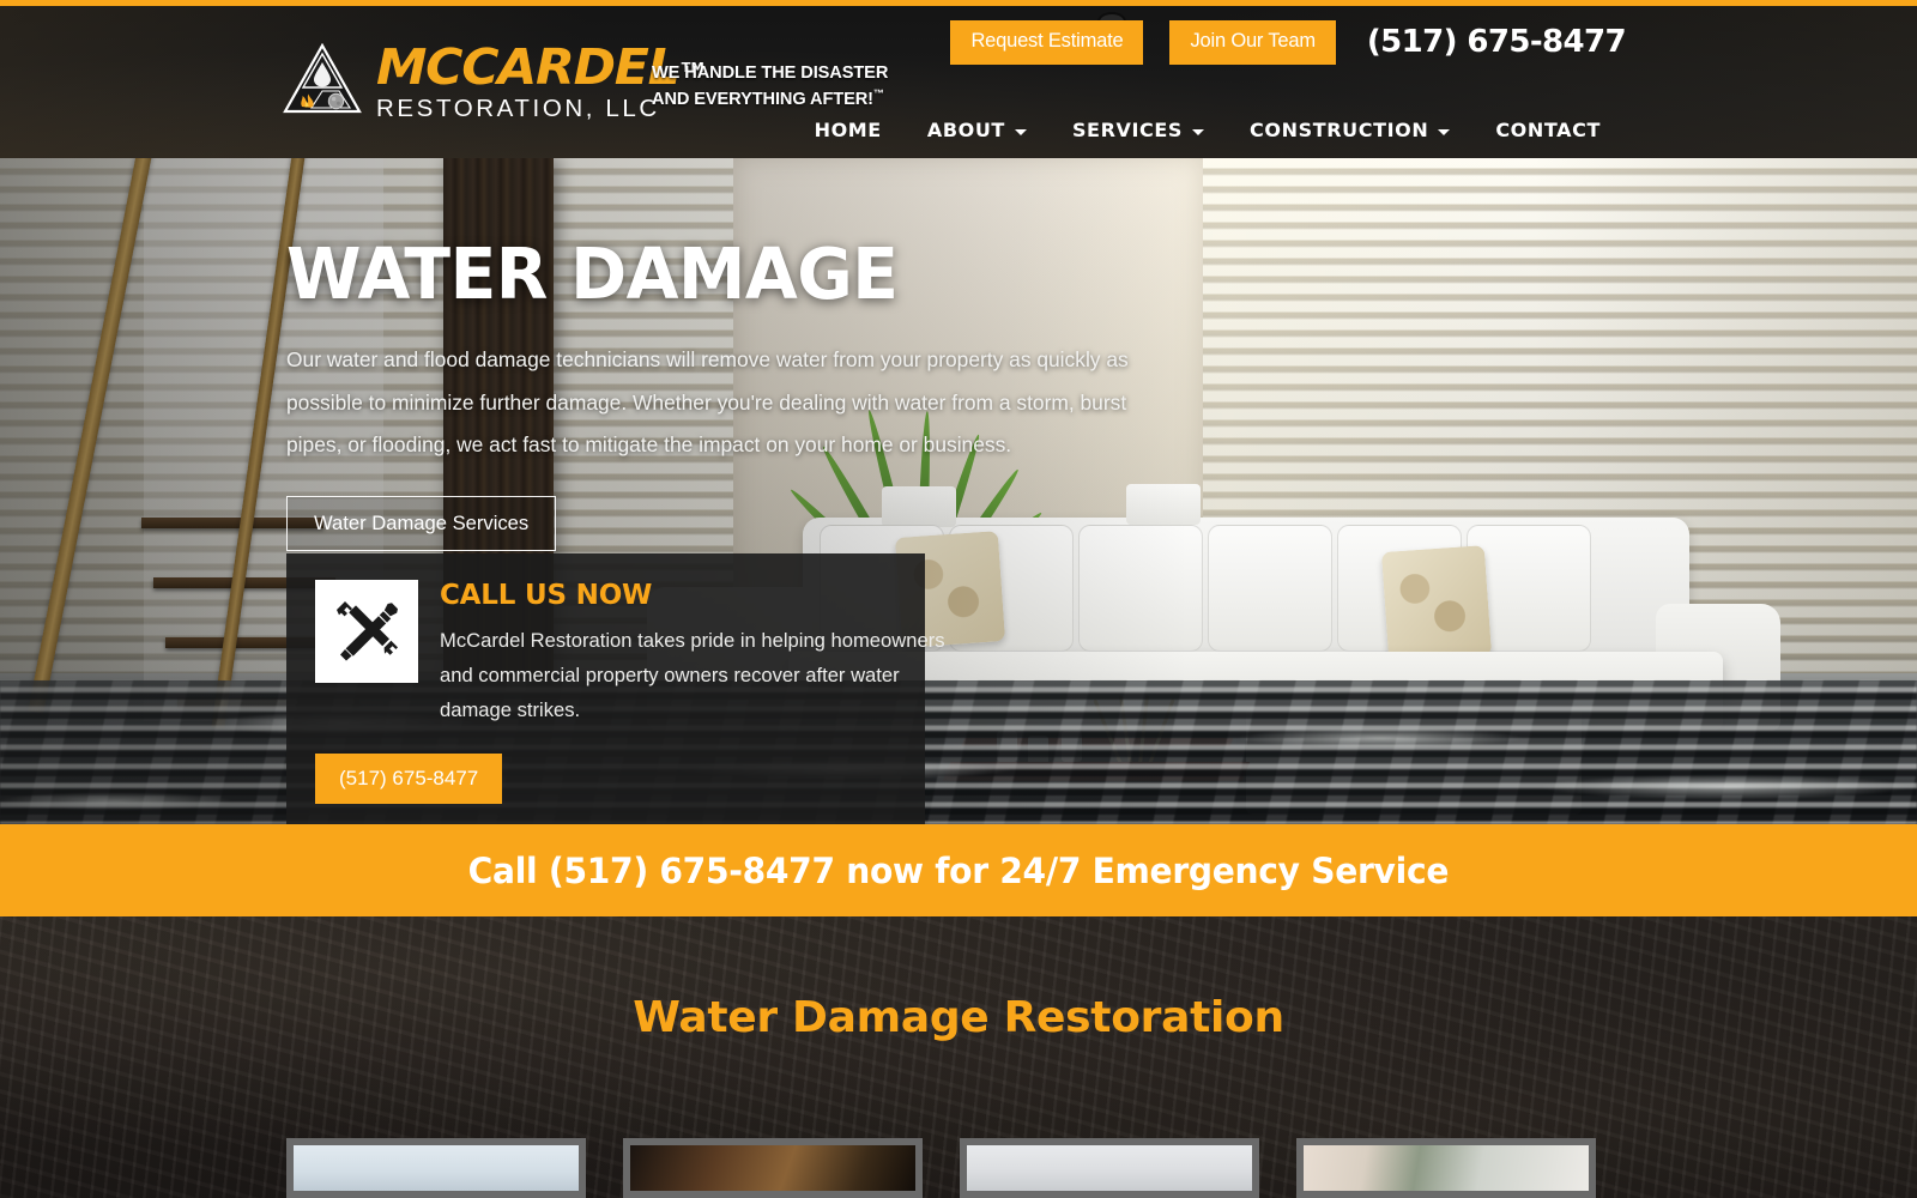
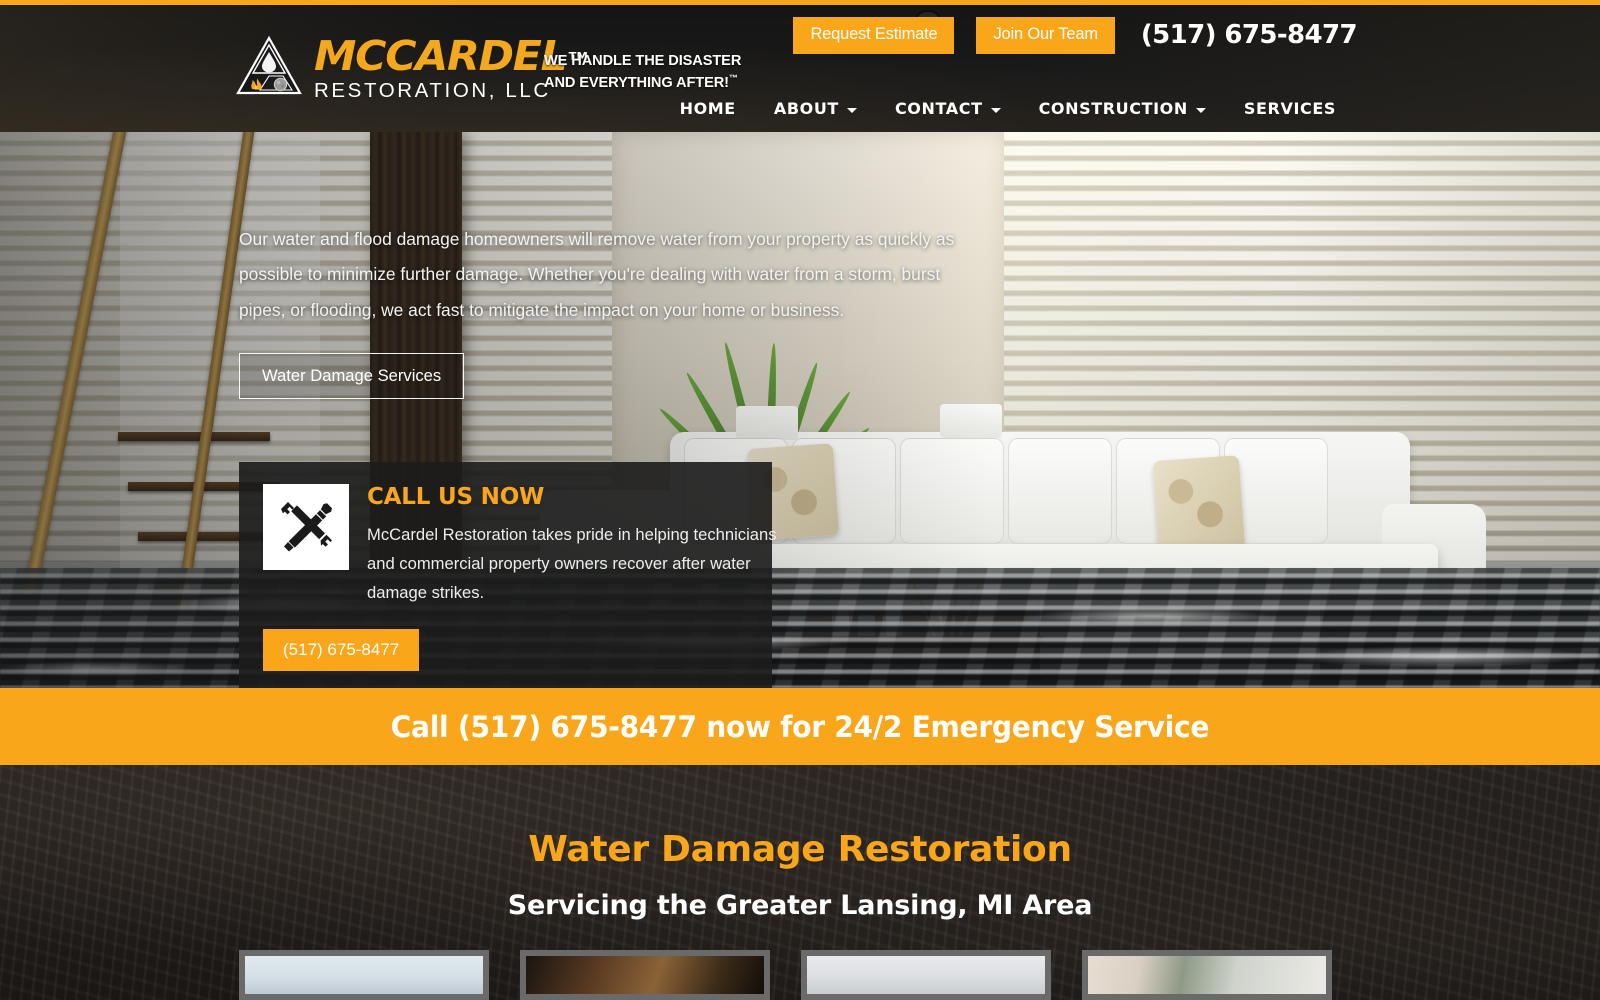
  MCCARDEL TM
  RESTORATION, LLC
  WE HANDLE THE DISASTER
  AND EVERYTHING AFTER!™
  Request Estimate
  Join Our Team
  (517) 675-8477
  HOME
  ABOUT
- SERVICES
+ CONTACT
  CONSTRUCTION
- CONTACT
+ SERVICES
- WATER DAMAGE
- Our water and flood damage technicians will remove water from your property as quickly as possible to minimize further damage. Whether you're dealing with water from a storm, burst pipes, or flooding, we act fast to mitigate the impact on your home or business.
+ Our water and flood damage homeowners will remove water from your property as quickly as possible to minimize further damage. Whether you're dealing with water from a storm, burst pipes, or flooding, we act fast to mitigate the impact on your home or business.
  Water Damage Services
  CALL US NOW
- McCardel Restoration takes pride in helping homeowners and commercial property owners recover after water damage strikes.
+ McCardel Restoration takes pride in helping technicians and commercial property owners recover after water damage strikes.
  (517) 675-8477
- Call (517) 675-8477 now for 24/7 Emergency Service
+ Call (517) 675-8477 now for 24/2 Emergency Service
  Water Damage Restoration
+ Servicing the Greater Lansing, MI Area
